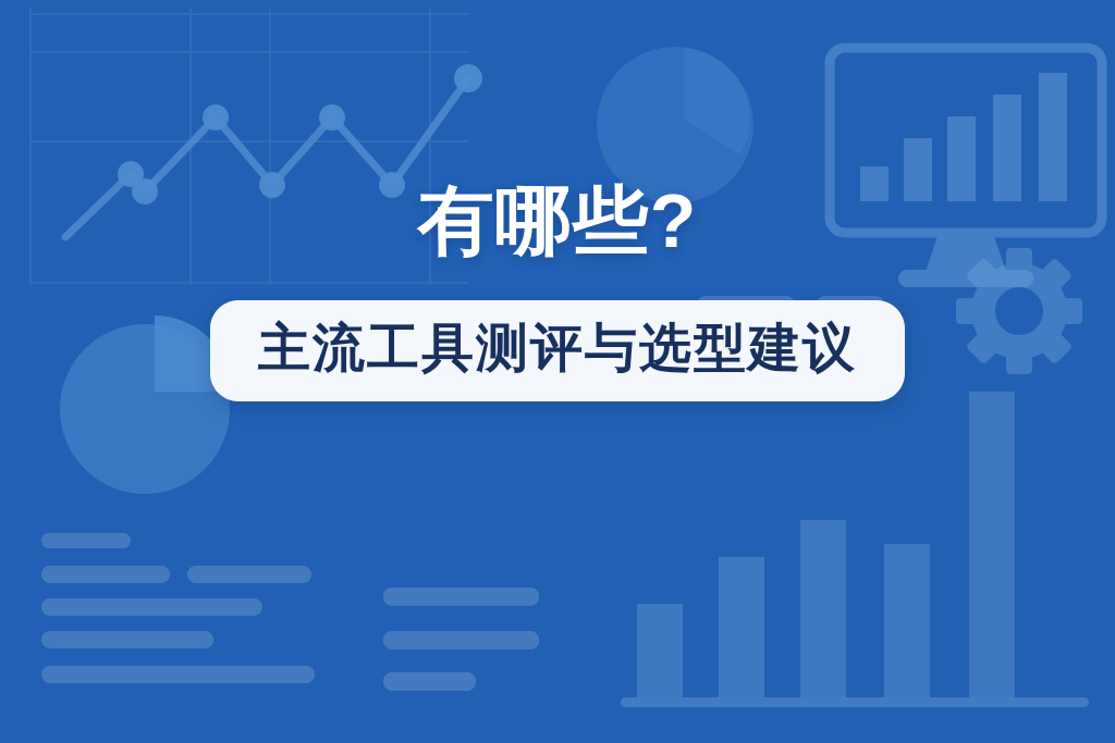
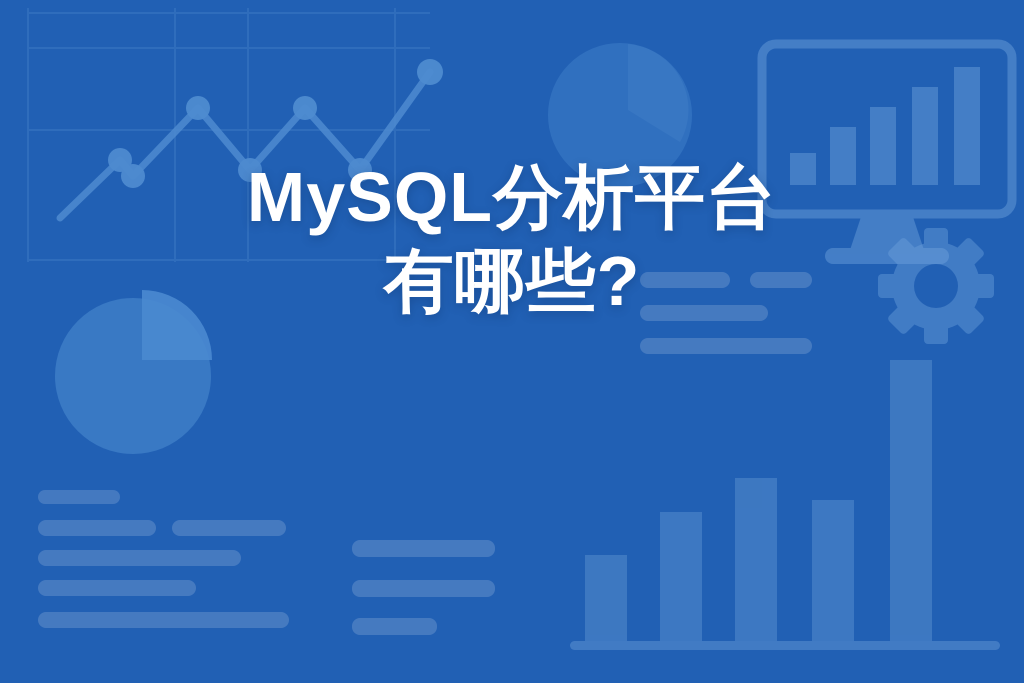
+ MySQL分析平台
  有哪些?
- 主流工具测评与选型建议
